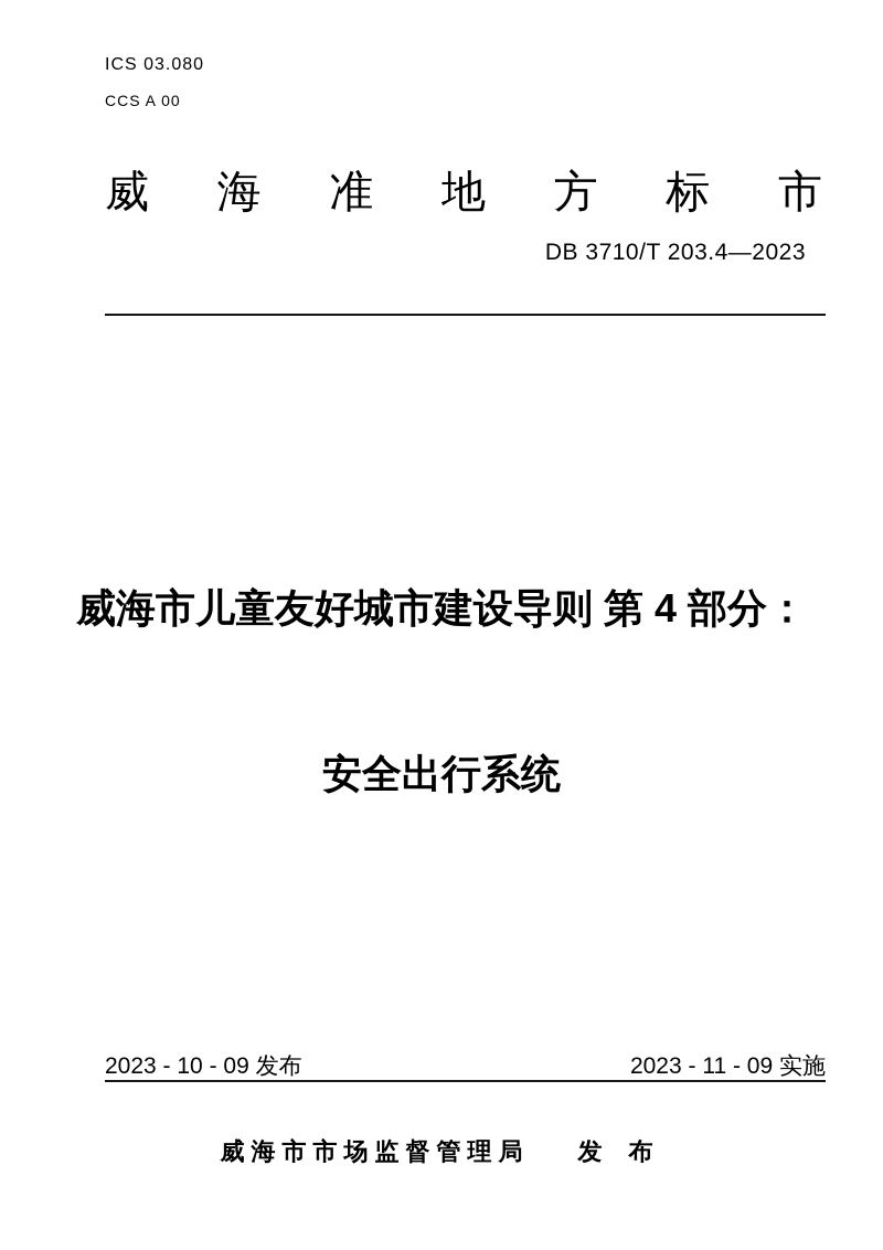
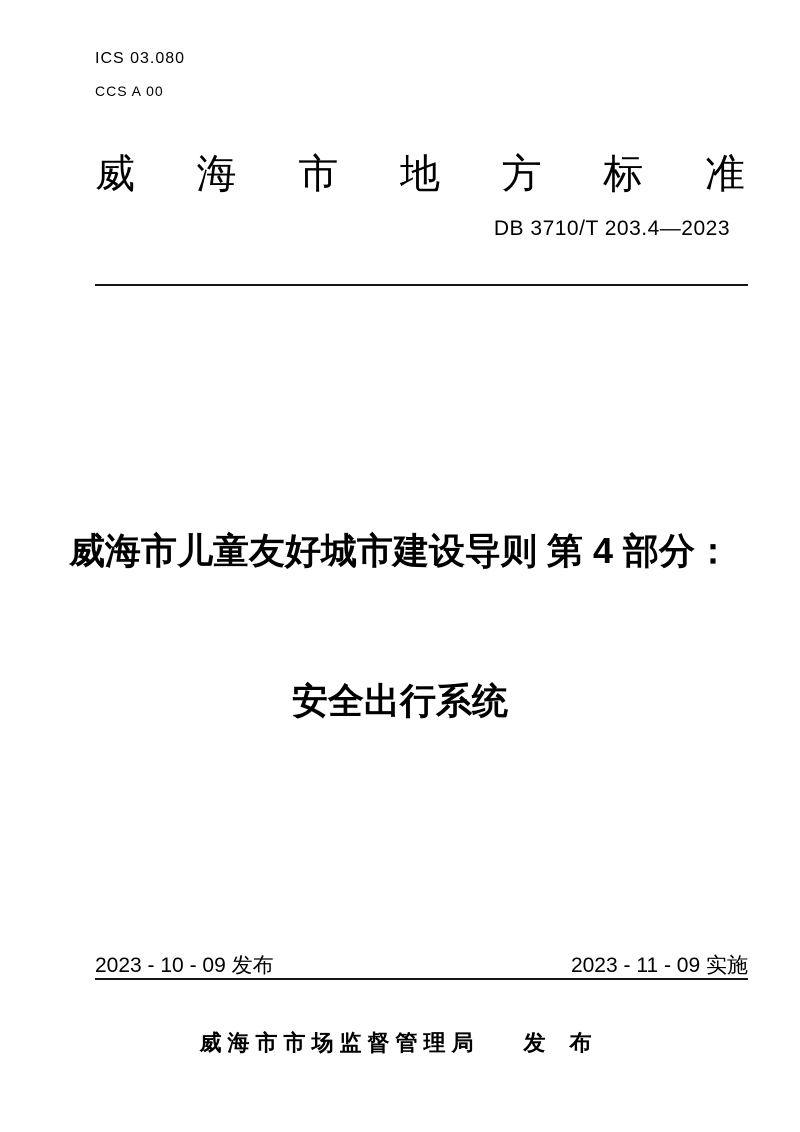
  ICS 03.080
  CCS A 00
  威
  海
- 准
+ 市
  地
  方
  标
- 市
+ 准
  DB 3710/T 203.4—2023
  威海市儿童友好城市建设导则 第 4 部分：
  安全出行系统
  2023 - 10 - 09 发布
  2023 - 11 - 09 实施
  威海市市场监督管理局
  发 布
